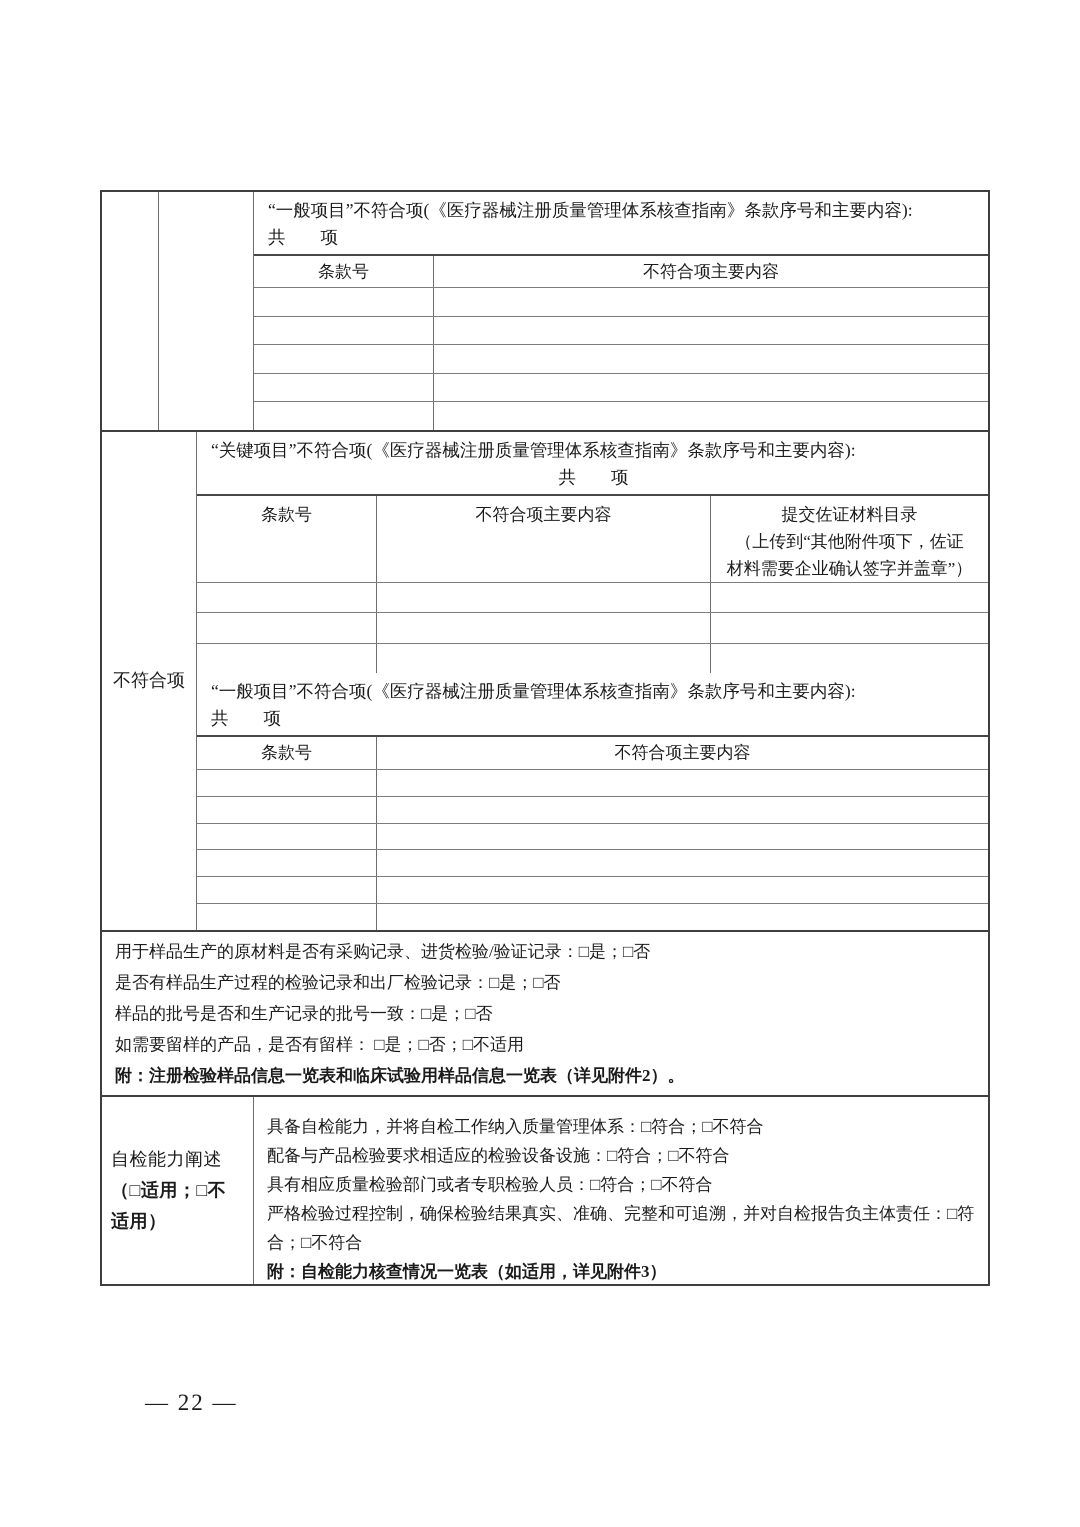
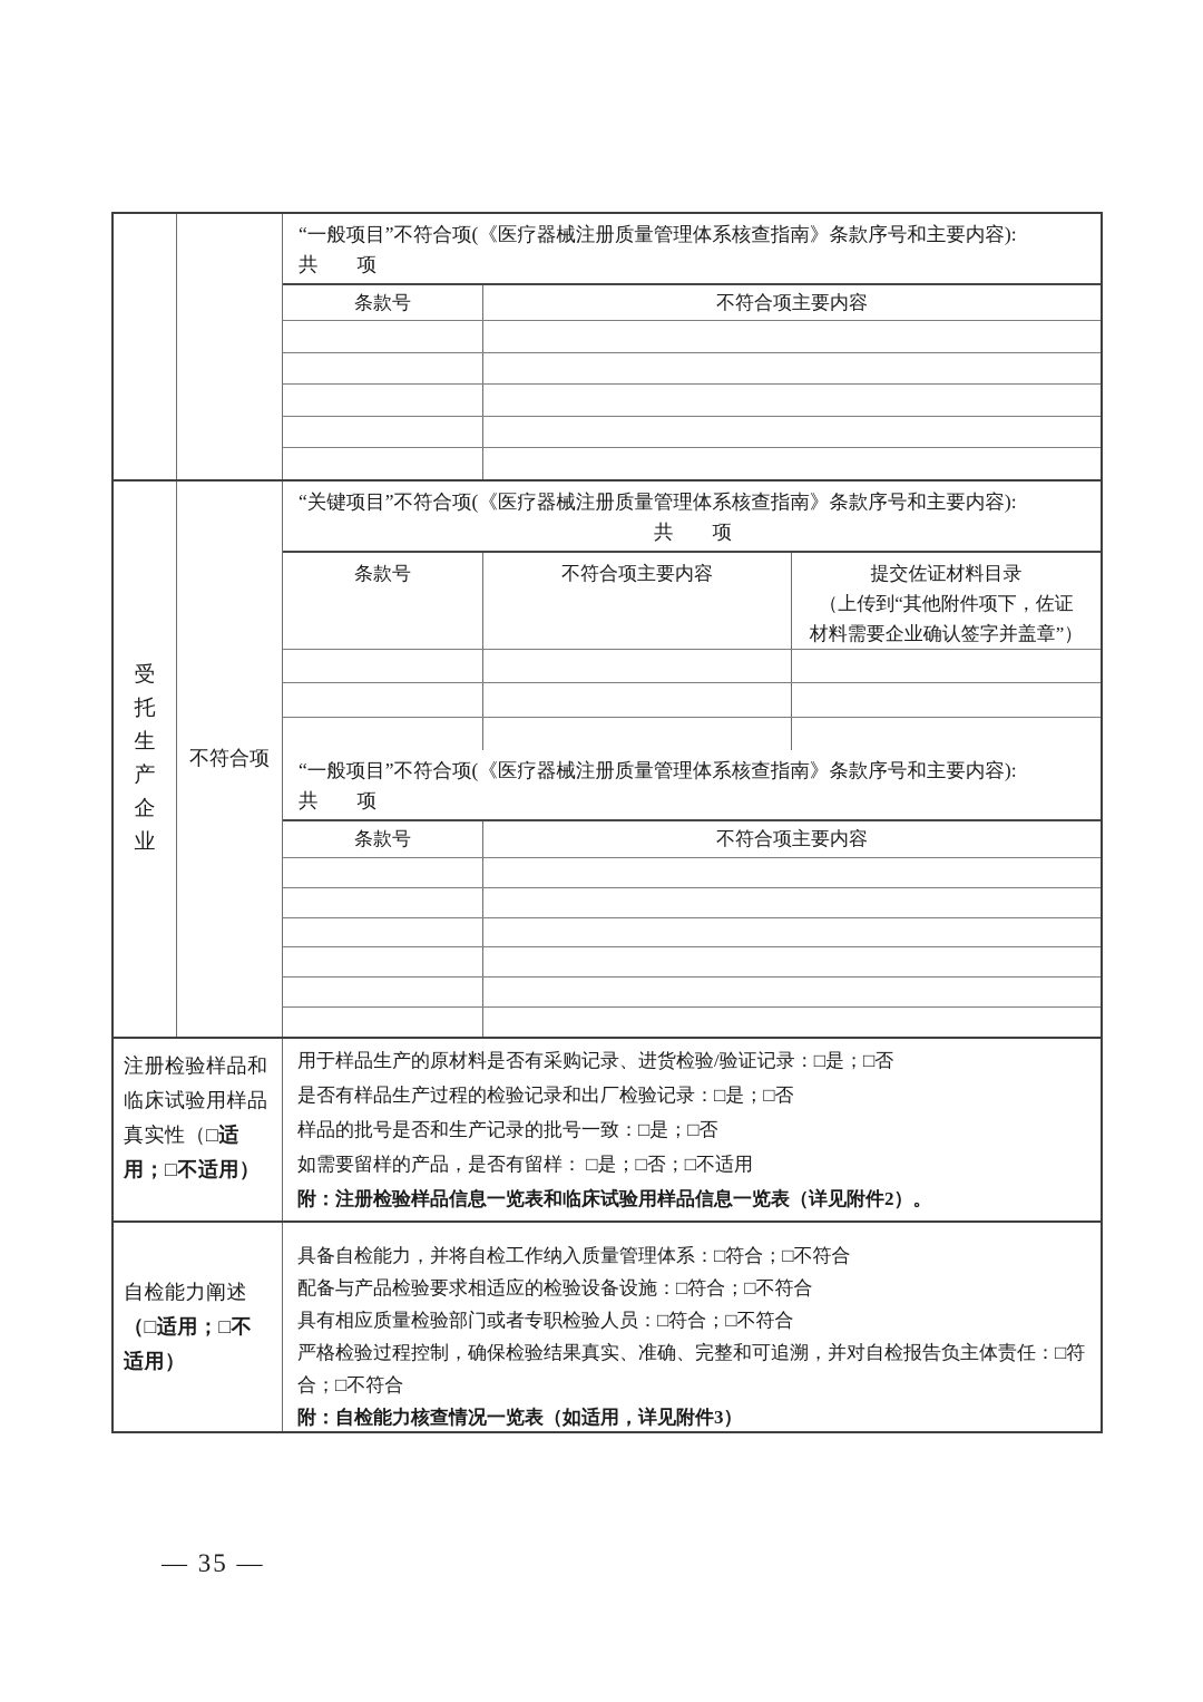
  “一般项目”不符合项(《医疗器械注册质量管理体系核查指南》条款序号和主要内容):
  共 项
  条款号
  不符合项主要内容
+ 受托生产企业
  不符合项
  “关键项目”不符合项(《医疗器械注册质量管理体系核查指南》条款序号和主要内容):
  共 项
  条款号
  不符合项主要内容
  提交佐证材料目录
  （上传到“其他附件项下，佐证
  材料需要企业确认签字并盖章”）
  “一般项目”不符合项(《医疗器械注册质量管理体系核查指南》条款序号和主要内容):
  共 项
  条款号
  不符合项主要内容
+ 注册检验样品和临床试验用样品真实性（□适用；□不适用）
  用于样品生产的原材料是否有采购记录、进货检验/验证记录：□是；□否
  是否有样品生产过程的检验记录和出厂检验记录：□是；□否
  样品的批号是否和生产记录的批号一致：□是；□否
  如需要留样的产品，是否有留样： □是；□否；□不适用
  附：注册检验样品信息一览表和临床试验用样品信息一览表（详见附件2）。
  自检能力阐述
  （□适用；□不适用）
  具备自检能力，并将自检工作纳入质量管理体系：□符合；□不符合
  配备与产品检验要求相适应的检验设备设施：□符合；□不符合
  具有相应质量检验部门或者专职检验人员：□符合；□不符合
  严格检验过程控制，确保检验结果真实、准确、完整和可追溯，并对自检报告负主体责任：□符合；□不符合
  附：自检能力核查情况一览表（如适用，详见附件3）
- — 22 —
+ — 35 —
